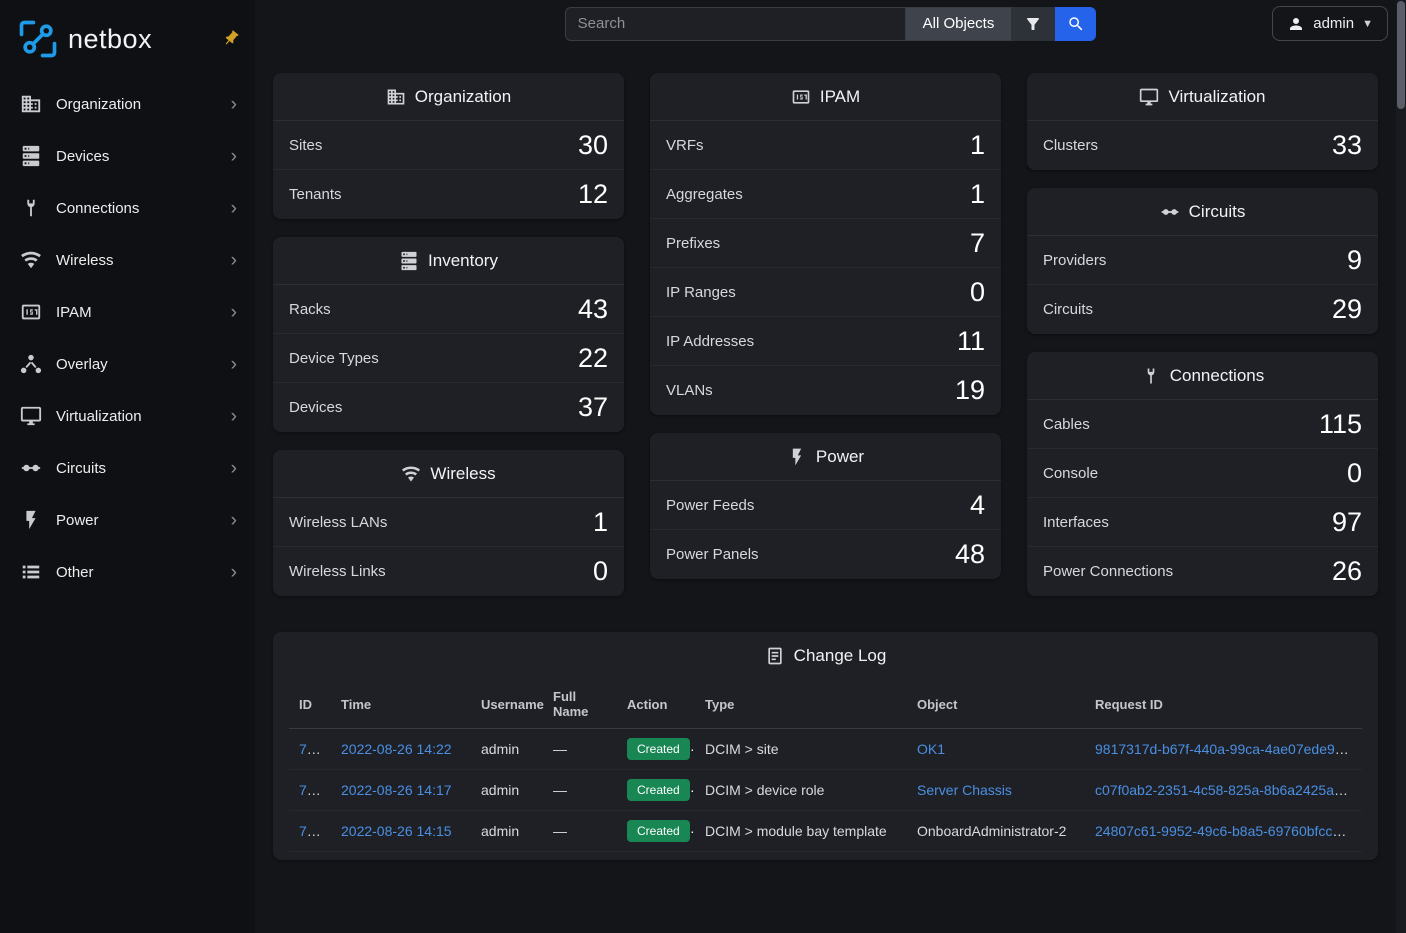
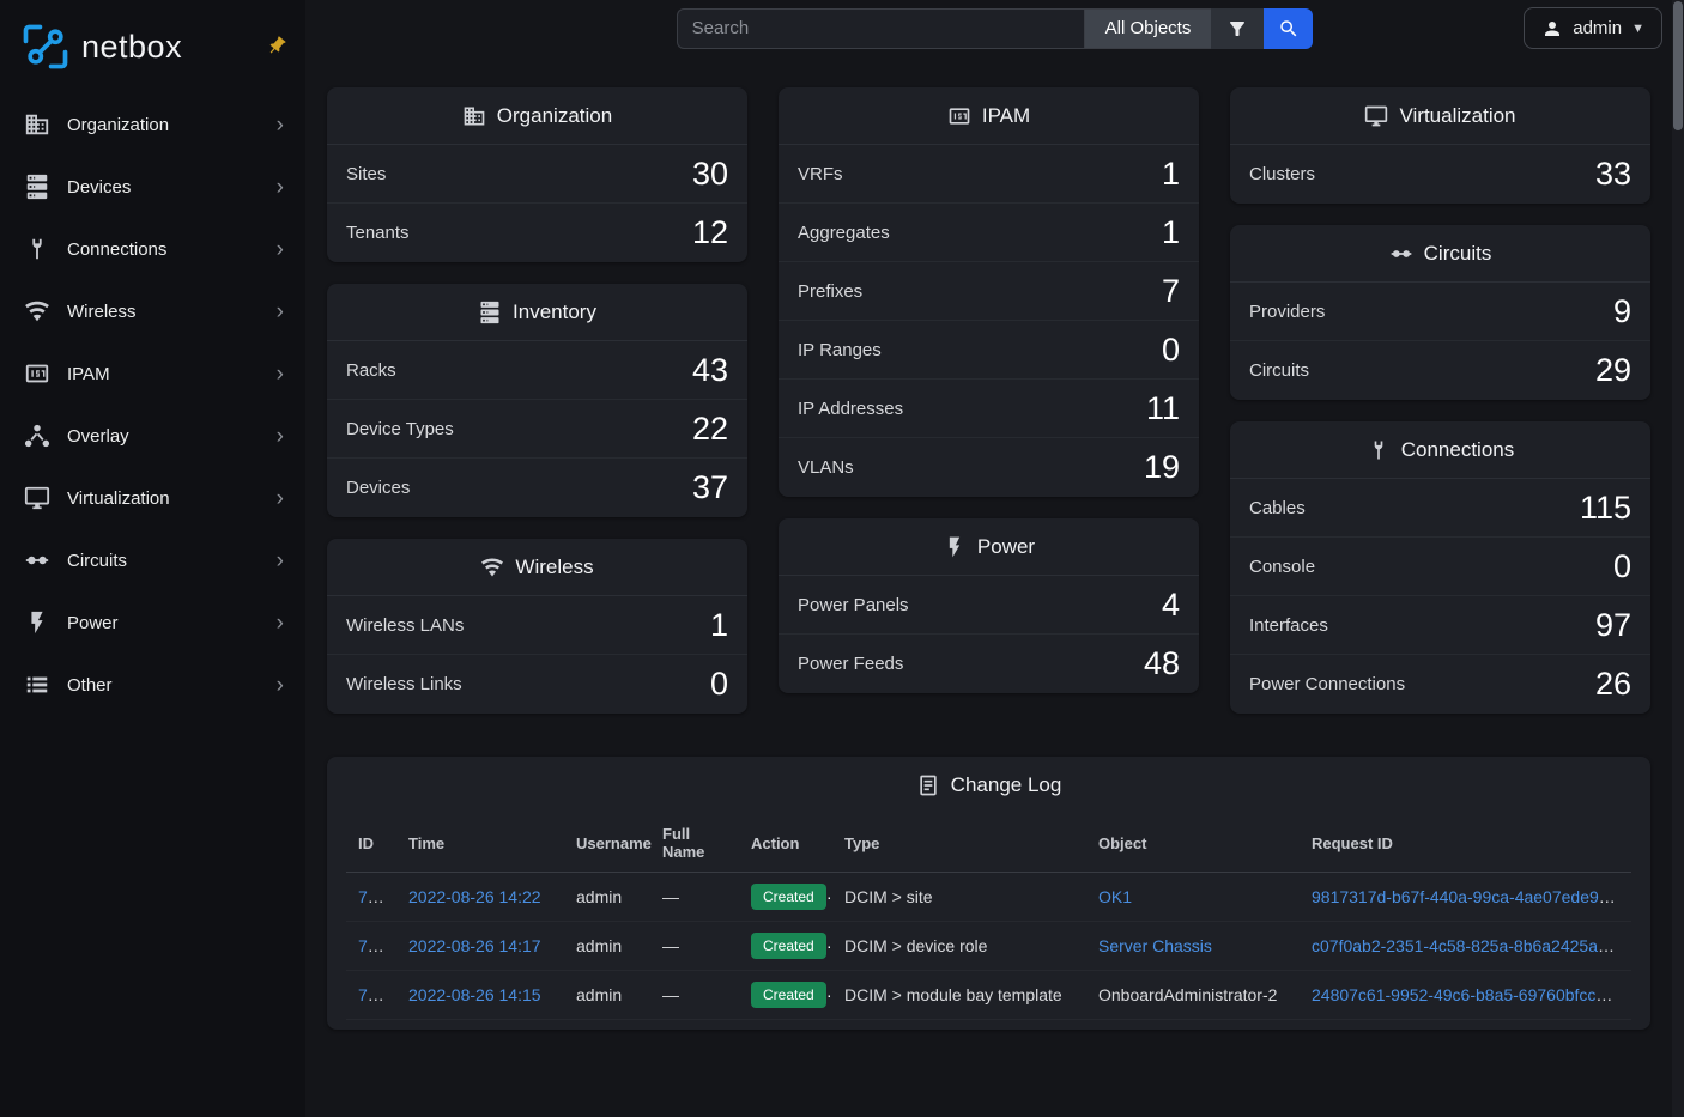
  netbox
  Organization
  ›
  Devices
  ›
  Connections
  ›
  Wireless
  ›
  IPAM
  ›
  Overlay
  ›
  Virtualization
  ›
  Circuits
  ›
  Power
  ›
  Other
  ›
  Search
  All Objects
  admin
  ▼
  Organization
  Sites
  30
  Tenants
  12
  Inventory
  Racks
  43
  Device Types
  22
  Devices
  37
  Wireless
  Wireless LANs
  1
  Wireless Links
  0
  IPAM
  VRFs
  1
  Aggregates
  1
  Prefixes
  7
  IP Ranges
  0
  IP Addresses
  11
  VLANs
  19
  Power
- Power Feeds
+ Power Panels
  4
- Power Panels
+ Power Feeds
  48
  Virtualization
  Clusters
  33
  Circuits
  Providers
  9
  Circuits
  29
  Connections
  Cables
  115
  Console
  0
  Interfaces
  97
  Power Connections
  26
  Change Log
  ID	Time	Username	Full Name	Action	Type	Object	Request ID
  755	2022-08-26 14:22	admin	—	Created	DCIM > site	OK1	9817317d-b67f-440a-99ca-4ae07ede94df
  754	2022-08-26 14:17	admin	—	Created	DCIM > device role	Server Chassis	c07f0ab2-2351-4c58-825a-8b6a2425a1ab
  753	2022-08-26 14:15	admin	—	Created	DCIM > module bay template	OnboardAdministrator-2	24807c61-9952-49c6-b8a5-69760bfcc4b3
